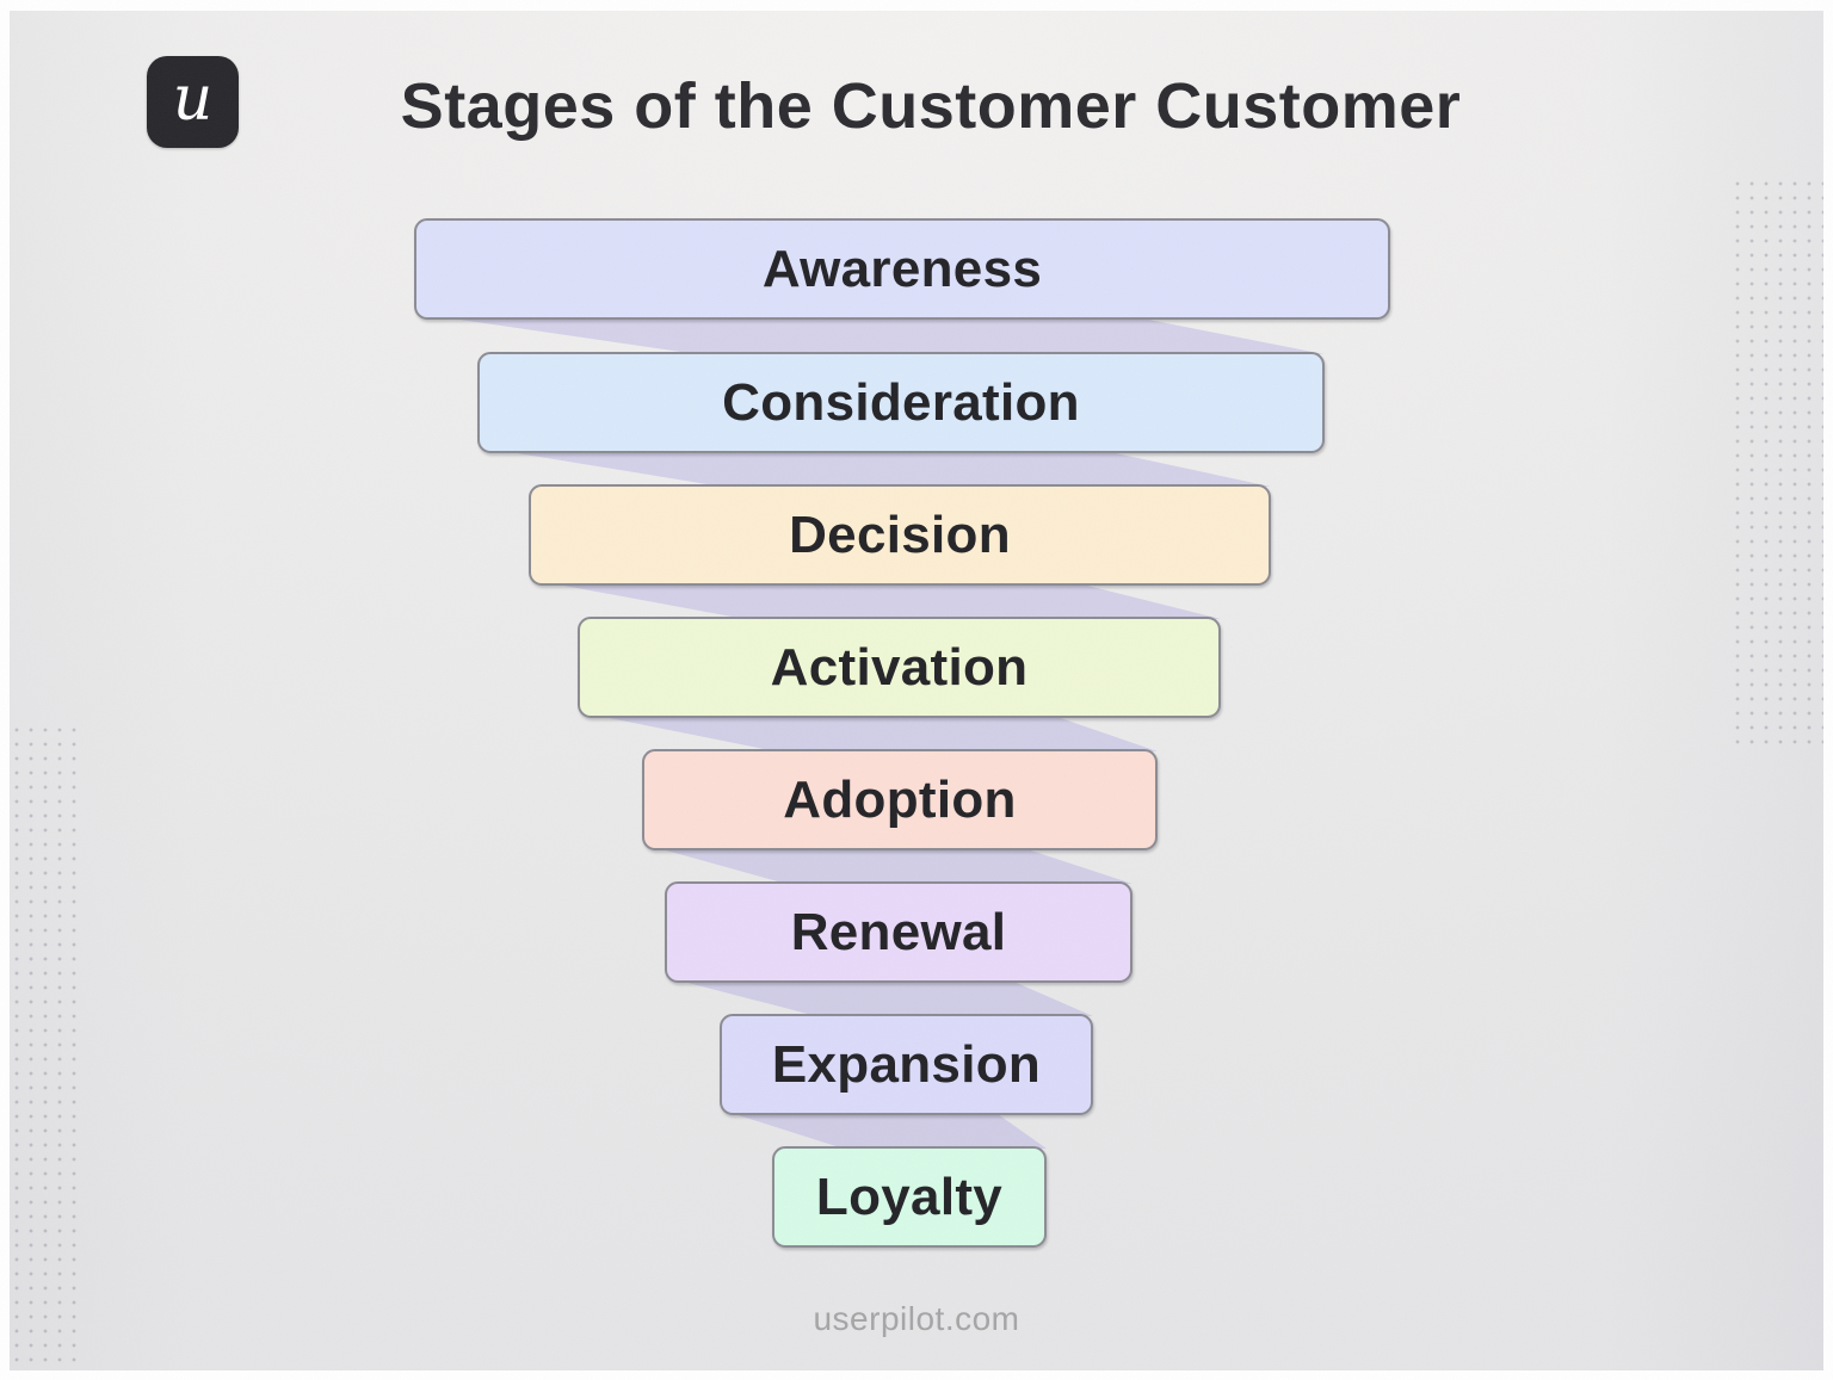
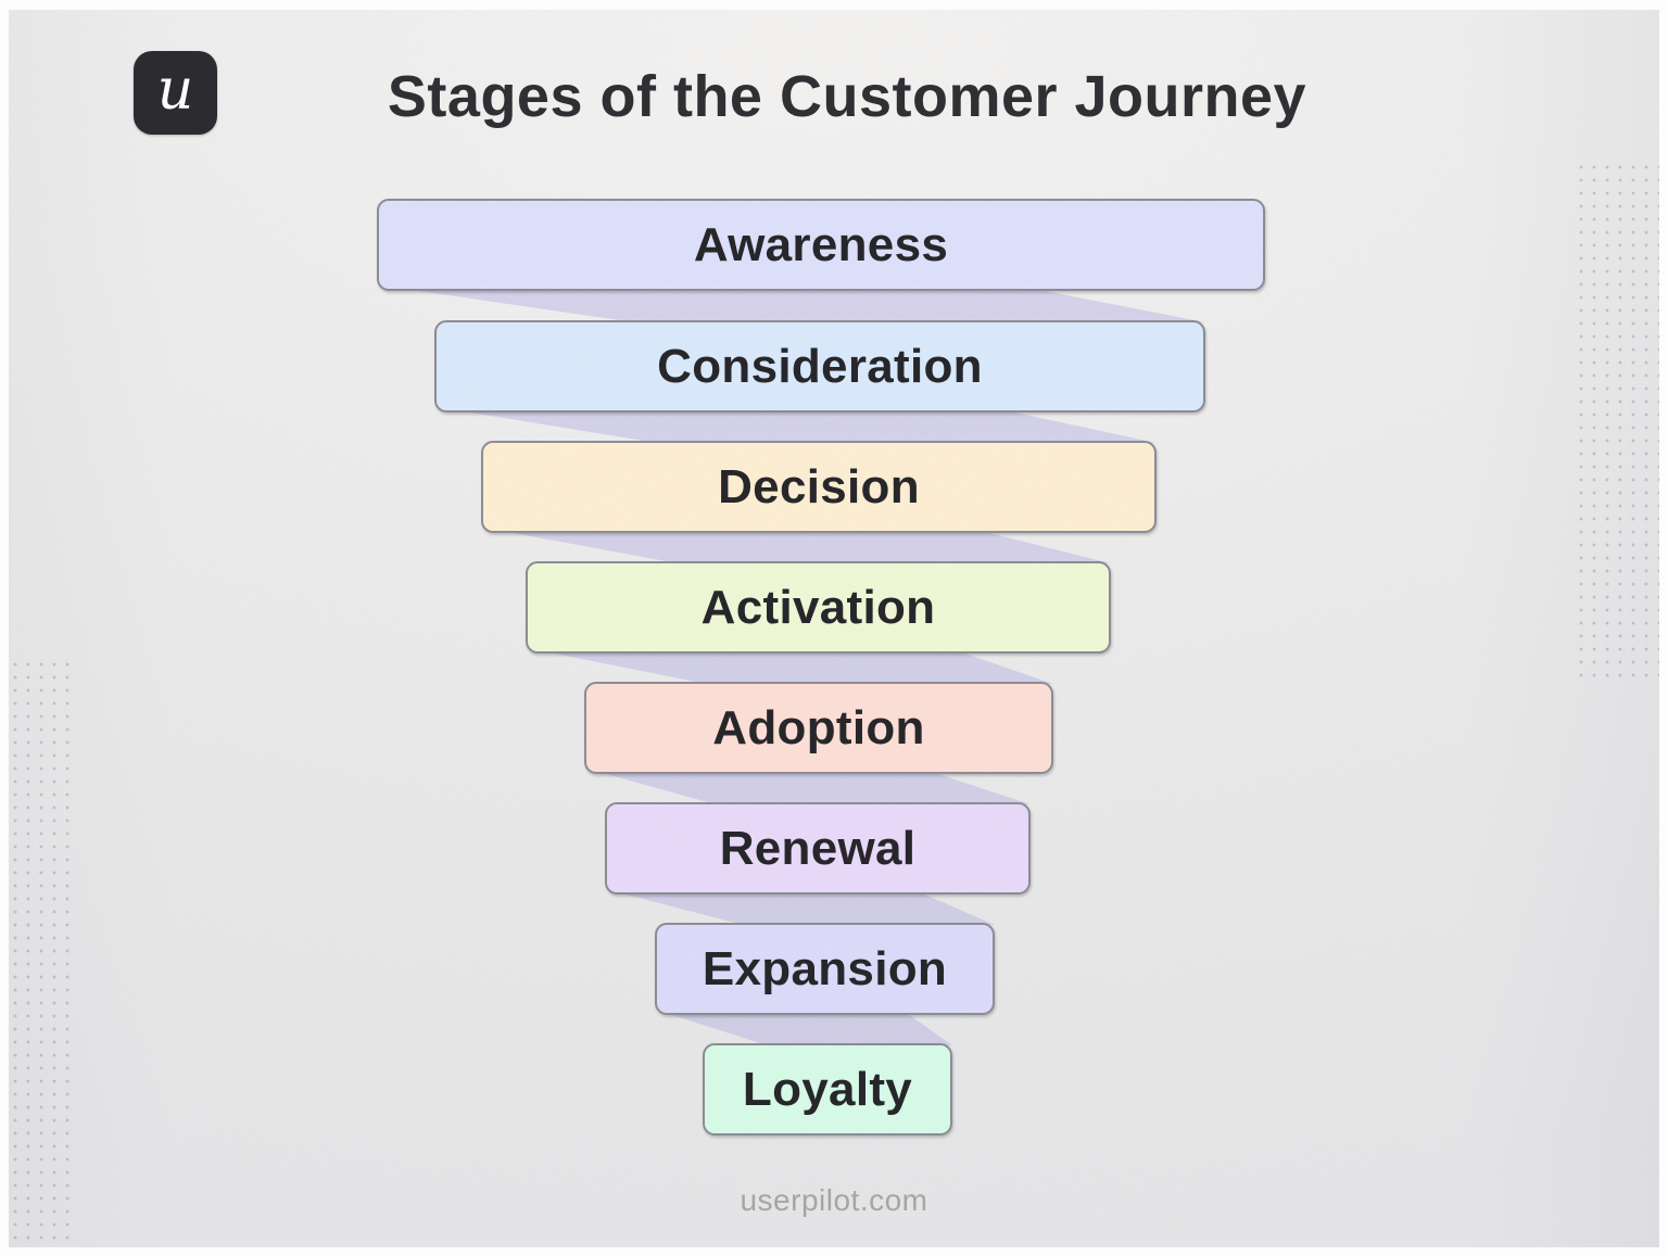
  u
- Stages of the Customer Customer
+ Stages of the Customer Journey
  Awareness
  Consideration
  Decision
  Activation
  Adoption
  Renewal
  Expansion
  Loyalty
  userpilot.com
